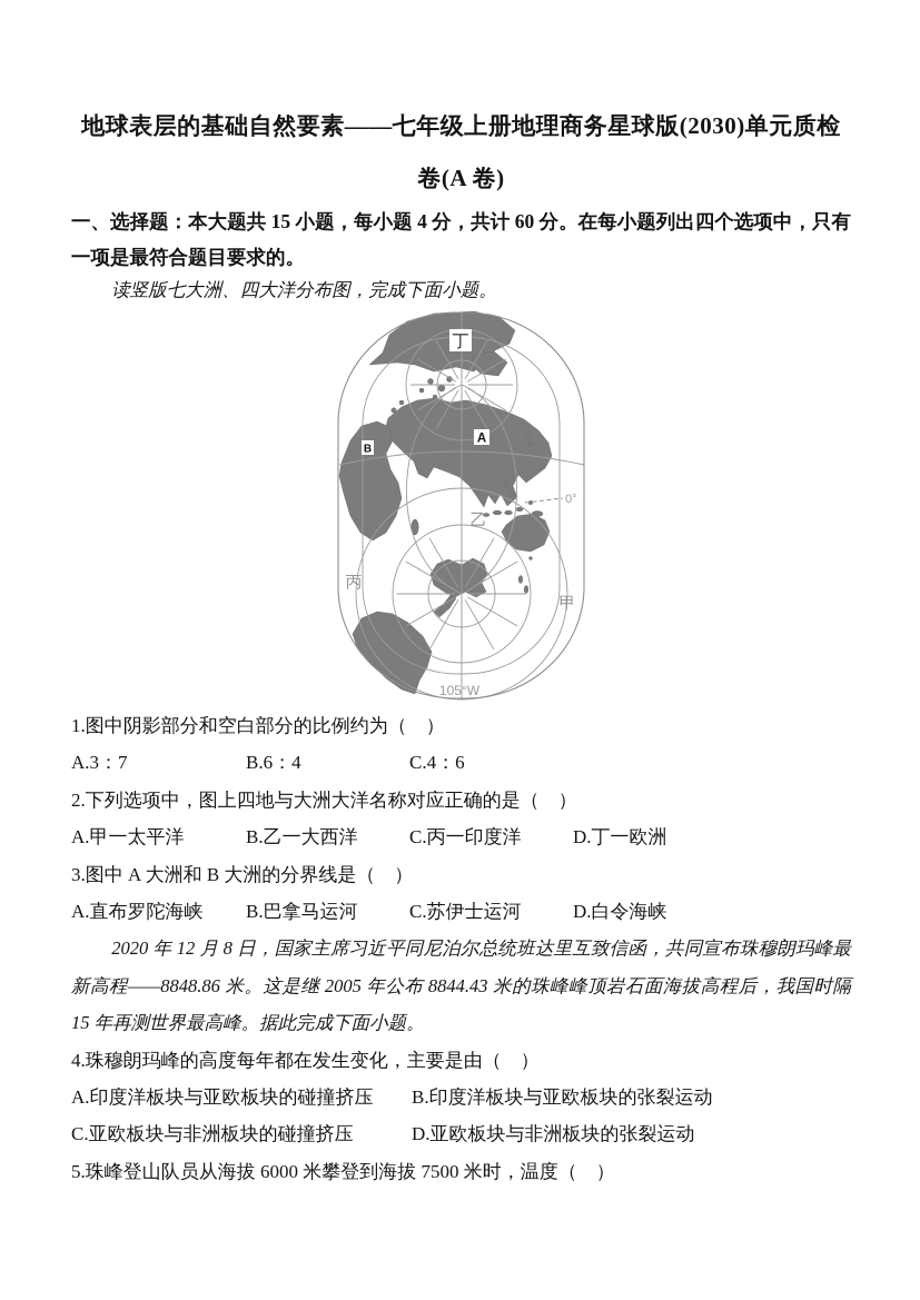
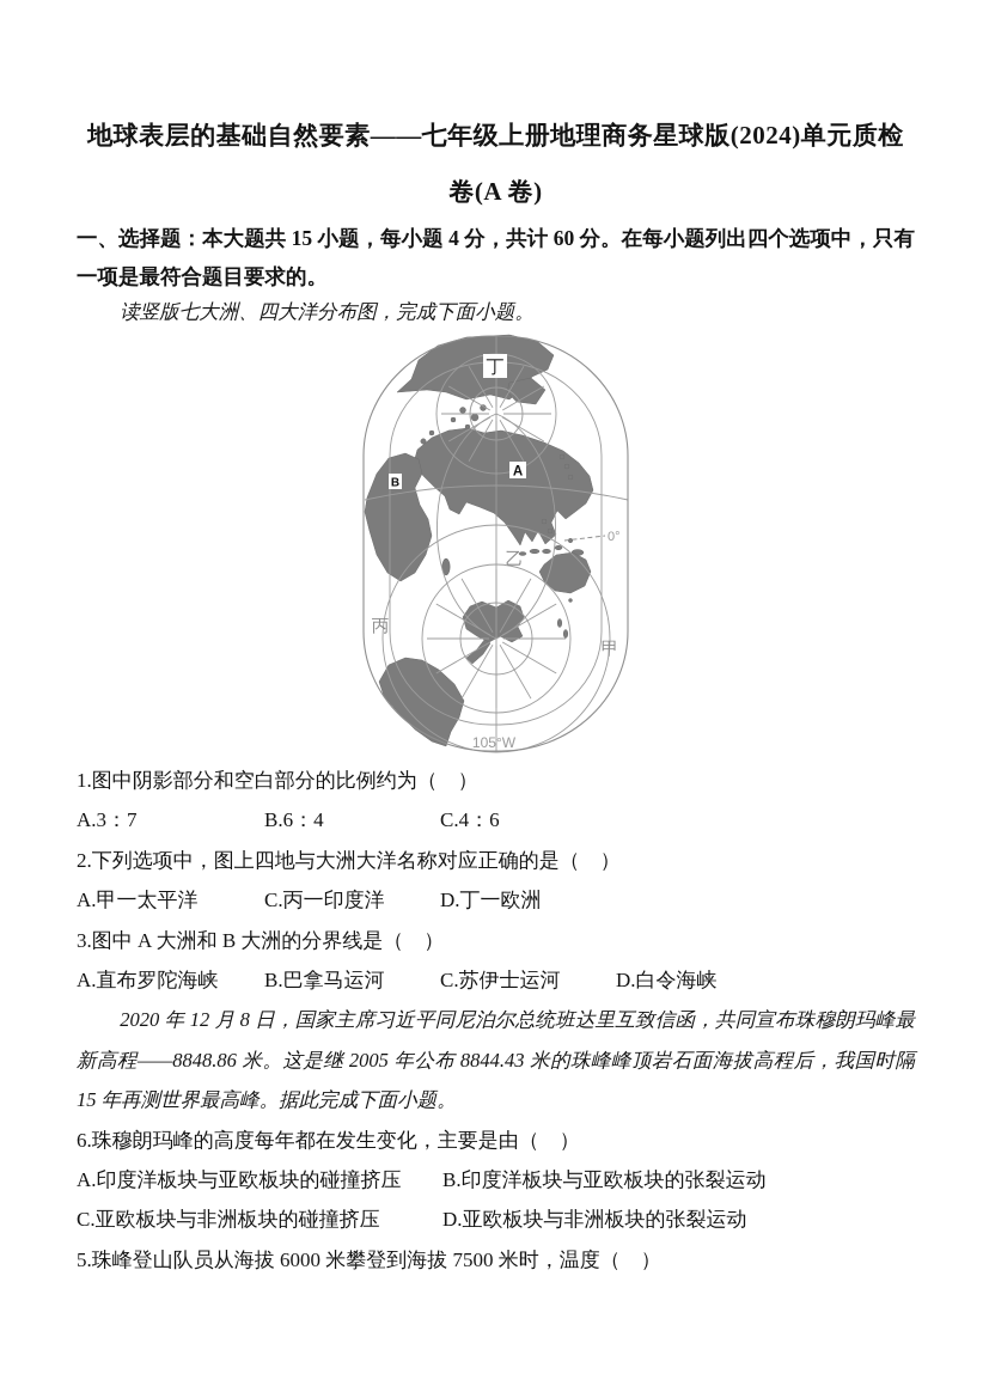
- 地球表层的基础自然要素——七年级上册地理商务星球版(2030)单元质检卷(A 卷)
+ 地球表层的基础自然要素——七年级上册地理商务星球版(2024)单元质检卷(A 卷)
  一、选择题：本大题共 15 小题，每小题 4 分，共计 60 分。在每小题列出四个选项中，只有一项是最符合题目要求的。
  读竖版七大洲、四大洋分布图，完成下面小题。
  丁
  A
  B
  乙
  丙
  甲
  0°
  105°W
  1.图中阴影部分和空白部分的比例约为（ ）
  A.3：7
  B.6：4
  C.4：6
  2.下列选项中，图上四地与大洲大洋名称对应正确的是（ ）
  A.甲一太平洋
- B.乙一大西洋
  C.丙一印度洋
  D.丁一欧洲
  3.图中 A 大洲和 B 大洲的分界线是（ ）
  A.直布罗陀海峡
  B.巴拿马运河
  C.苏伊士运河
  D.白令海峡
  2020 年 12 月 8 日，国家主席习近平同尼泊尔总统班达里互致信函，共同宣布珠穆朗玛峰最新高程——8848.86 米。这是继 2005 年公布 8844.43 米的珠峰峰顶岩石面海拔高程后，我国时隔 15 年再测世界最高峰。据此完成下面小题。
- 4.珠穆朗玛峰的高度每年都在发生变化，主要是由（ ）
+ 6.珠穆朗玛峰的高度每年都在发生变化，主要是由（ ）
  A.印度洋板块与亚欧板块的碰撞挤压
  B.印度洋板块与亚欧板块的张裂运动
  C.亚欧板块与非洲板块的碰撞挤压
  D.亚欧板块与非洲板块的张裂运动
  5.珠峰登山队员从海拔 6000 米攀登到海拔 7500 米时，温度（ ）
